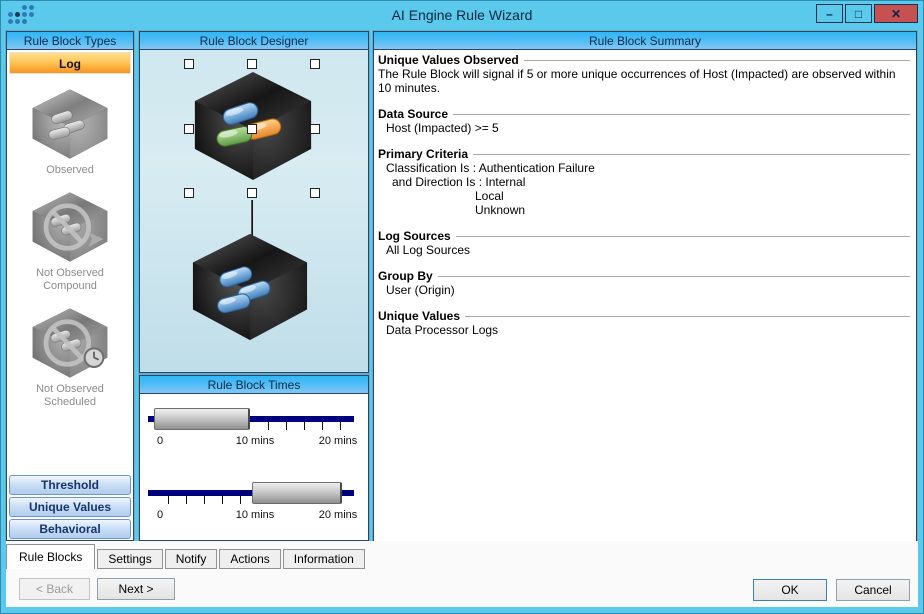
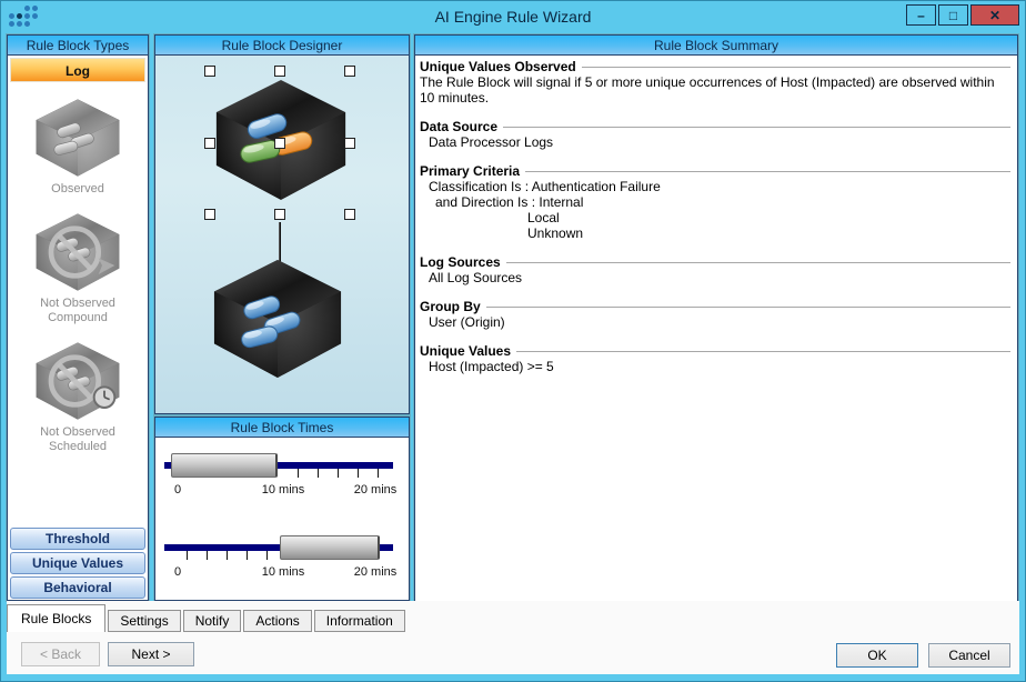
  AI Engine Rule Wizard
  –
  □
  ✕
  Rule Block Types
  Log
  Observed
  Not Observed Compound
  Not Observed Scheduled
  Threshold
  Unique Values
  Behavioral
  Rule Block Designer
  Rule Block Times
  0
  10 mins
  20 mins
  0
  10 mins
  20 mins
  Rule Block Summary
  Unique Values Observed
  The Rule Block will signal if 5 or more unique occurrences of Host (Impacted) are observed within 10 minutes.
  Data Source
- Host (Impacted) >= 5
+ Data Processor Logs
  Primary Criteria
  Classification Is : Authentication Failure
  and Direction Is : Internal
  Local
  Unknown
  Log Sources
  All Log Sources
  Group By
  User (Origin)
  Unique Values
- Data Processor Logs
+ Host (Impacted) >= 5
  Rule Blocks
  Settings
  Notify
  Actions
  Information
  < Back
  Next >
  OK
  Cancel
